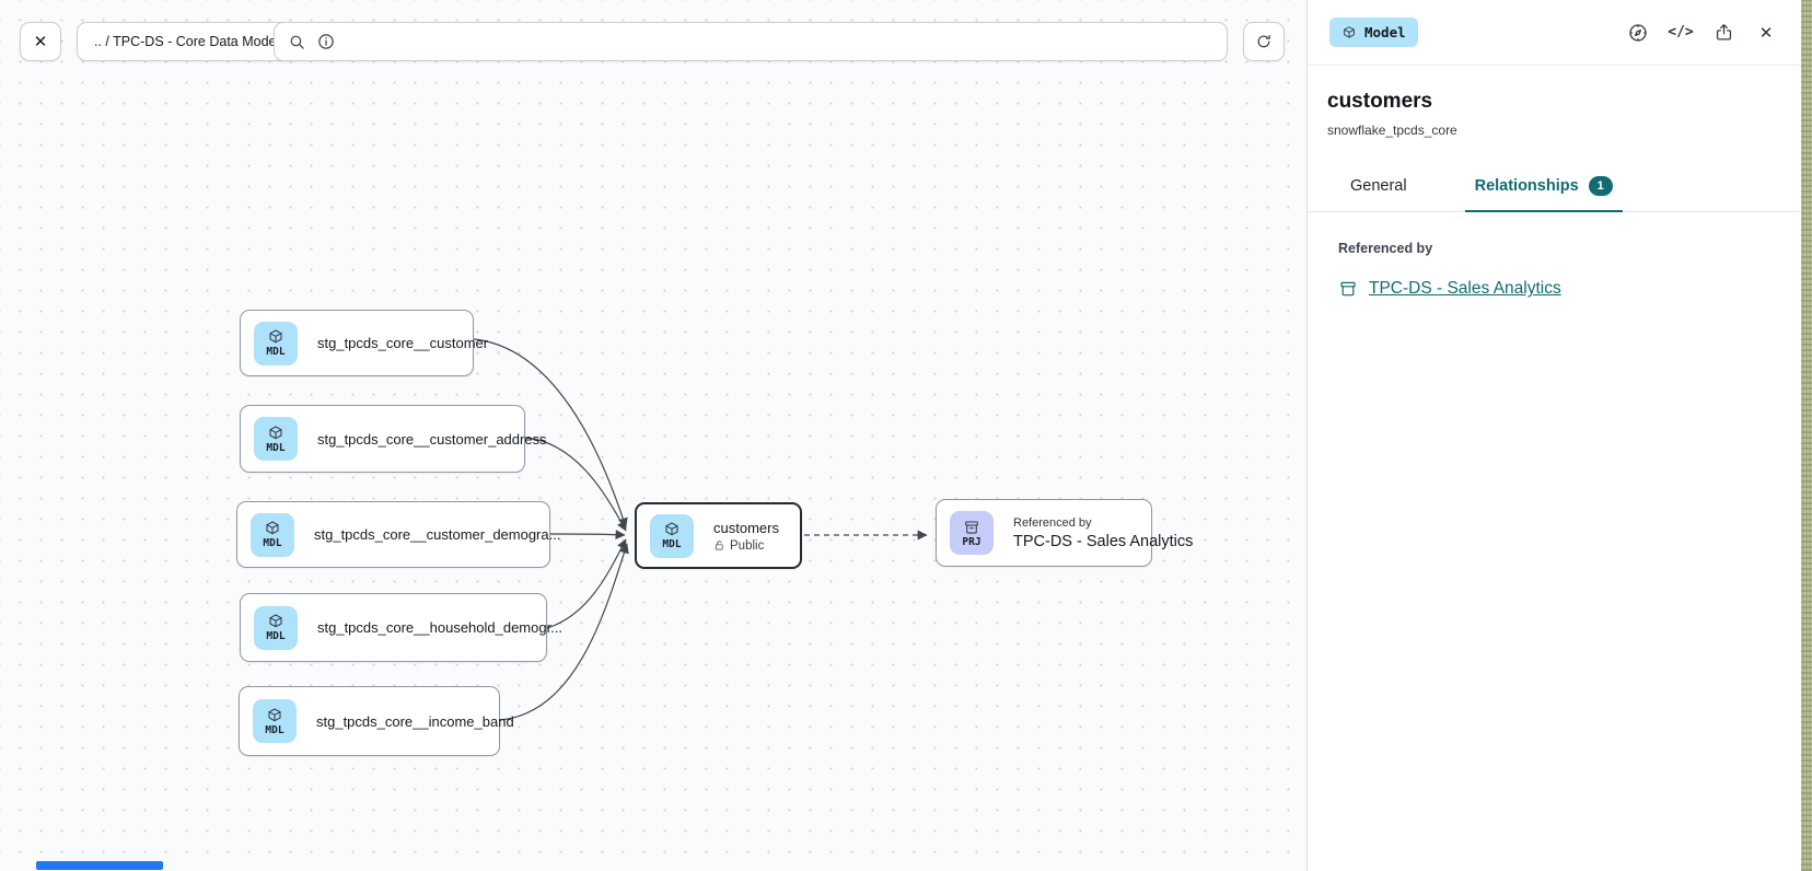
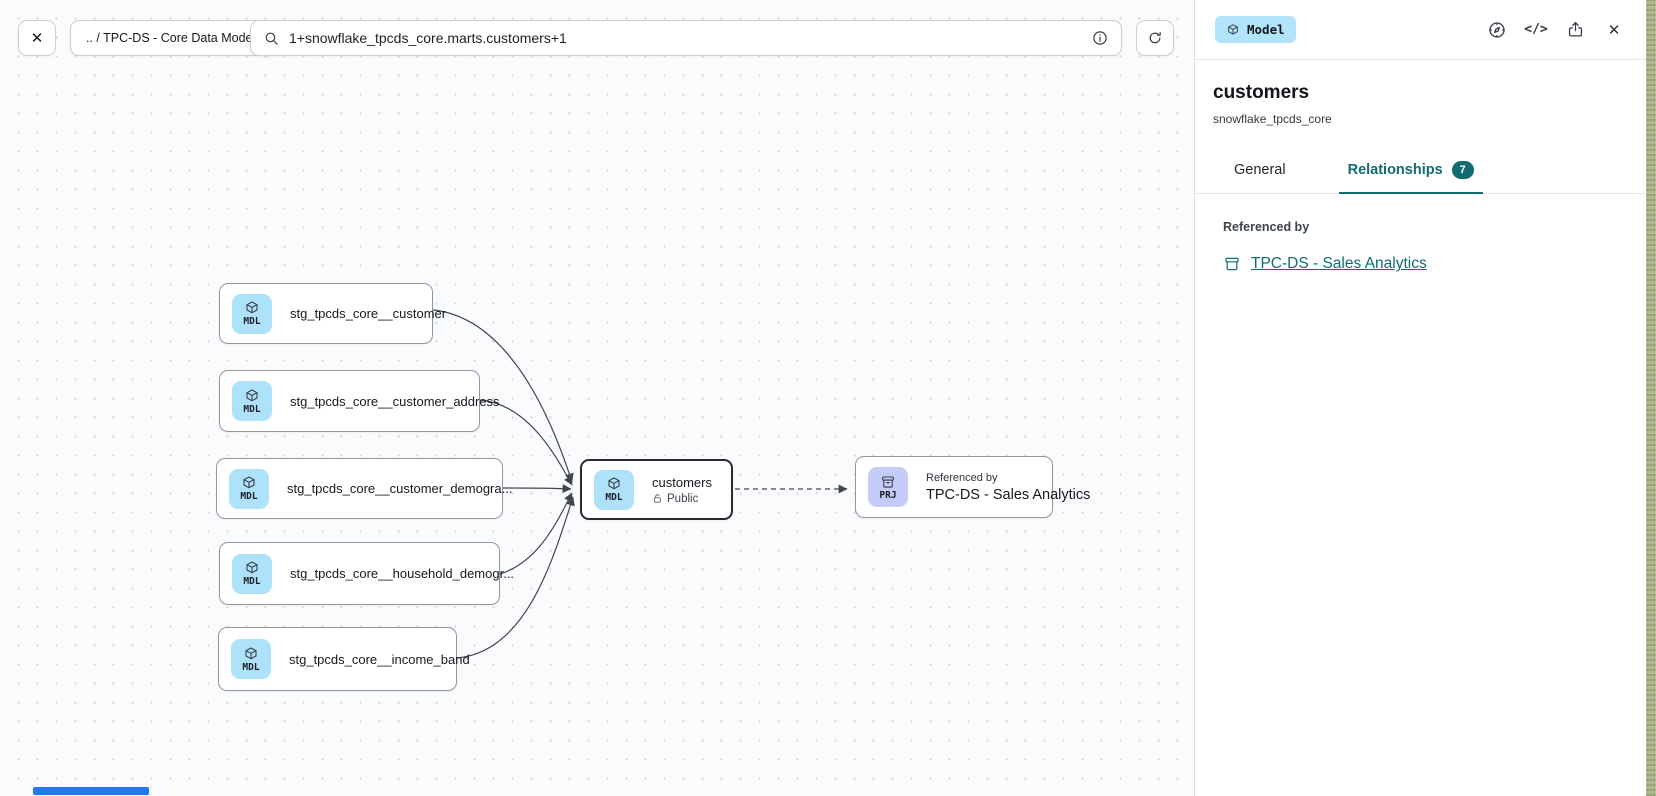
  ✕
  .. / TPC-DS - Core Data Mod
+ 1+snowflake_tpcds_core.marts.customers+1
  MDL
  stg_tpcds_core__customer
  MDL
  stg_tpcds_core__customer_address
  MDL
  stg_tpcds_core__customer_demogra...
  MDL
  stg_tpcds_core__household_demogr...
  MDL
  stg_tpcds_core__income_band
  MDL
  customers
  Public
  PRJ
  Referenced by
  TPC-DS - Sales Analytics
  Model
  </>
  ✕
  customers
  snowflake_tpcds_core
  General
  Relationships
- 1
+ 7
  Referenced by
  TPC-DS - Sales Analytics
